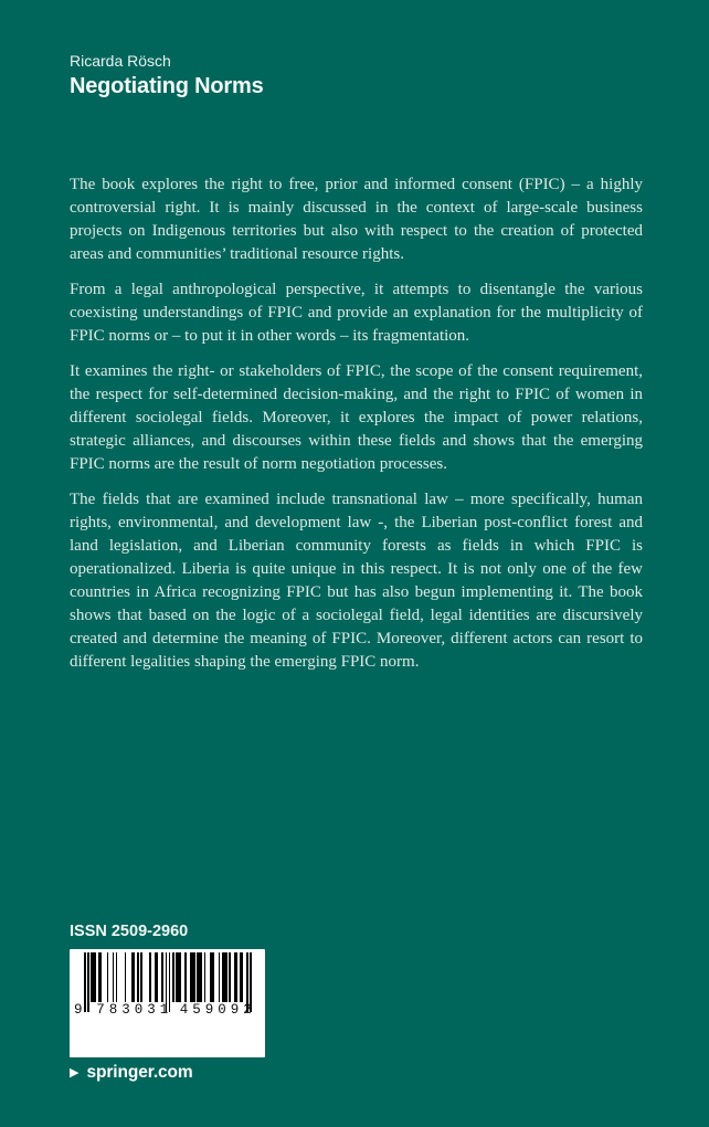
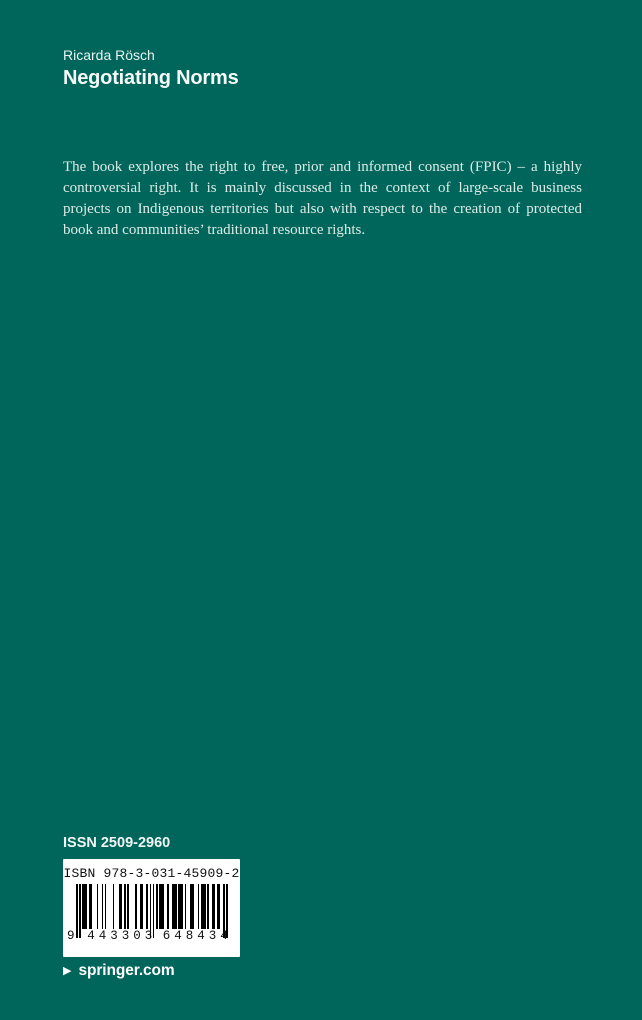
  Ricarda Rösch
  Negotiating Norms
- The book explores the right to free, prior and informed consent (FPIC) – a highly controversial right. It is mainly discussed in the context of large-scale business projects on Indigenous territories but also with respect to the creation of protected areas and communities’ traditional resource rights.
+ The book explores the right to free, prior and informed consent (FPIC) – a highly controversial right. It is mainly discussed in the context of large-scale business projects on Indigenous territories but also with respect to the creation of protected book and communities’ traditional resource rights.
- From a legal anthropological perspective, it attempts to disentangle the various coexisting understandings of FPIC and provide an explanation for the multiplicity of FPIC norms or – to put it in other words – its fragmentation.
- It examines the right- or stakeholders of FPIC, the scope of the consent requirement, the respect for self-determined decision-making, and the right to FPIC of women in different sociolegal fields. Moreover, it explores the impact of power relations, strategic alliances, and discourses within these fields and shows that the emerging FPIC norms are the result of norm negotiation processes.
- The fields that are examined include transnational law – more specifically, human rights, environmental, and development law -, the Liberian post-conflict forest and land legislation, and Liberian community forests as fields in which FPIC is operationalized. Liberia is quite unique in this respect. It is not only one of the few countries in Africa recognizing FPIC but has also begun implementing it. The book shows that based on the logic of a sociolegal field, legal identities are discursively created and determine the meaning of FPIC. Moreover, different actors can resort to different legalities shaping the emerging FPIC norm.
  ISSN 2509-2960
+ ISBN 978-3-031-45909-2
  9
- 783031
+ 443303
- 459092
+ 648434
  ▶
  springer.com
